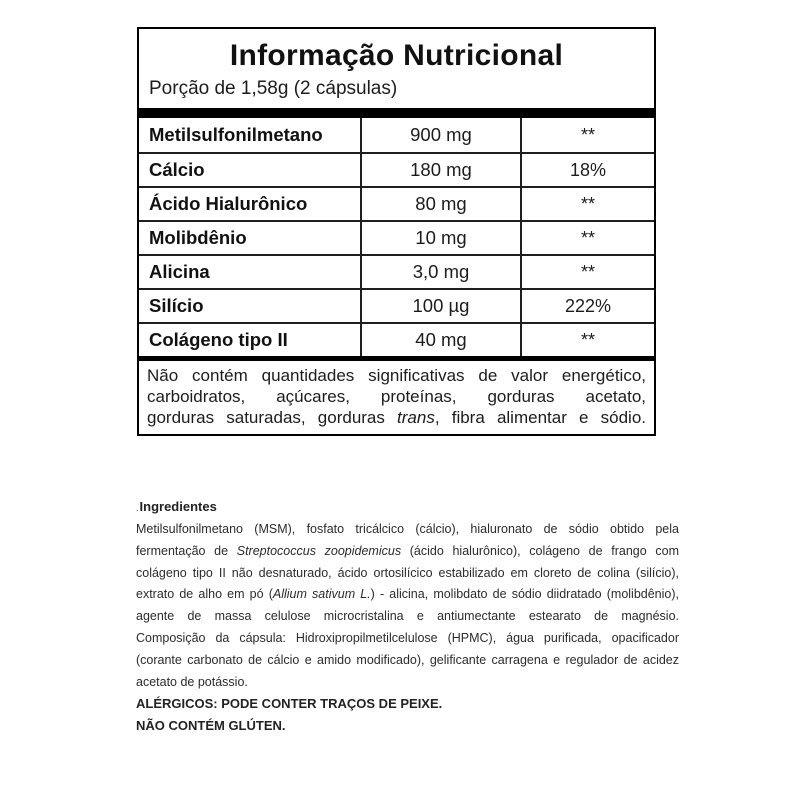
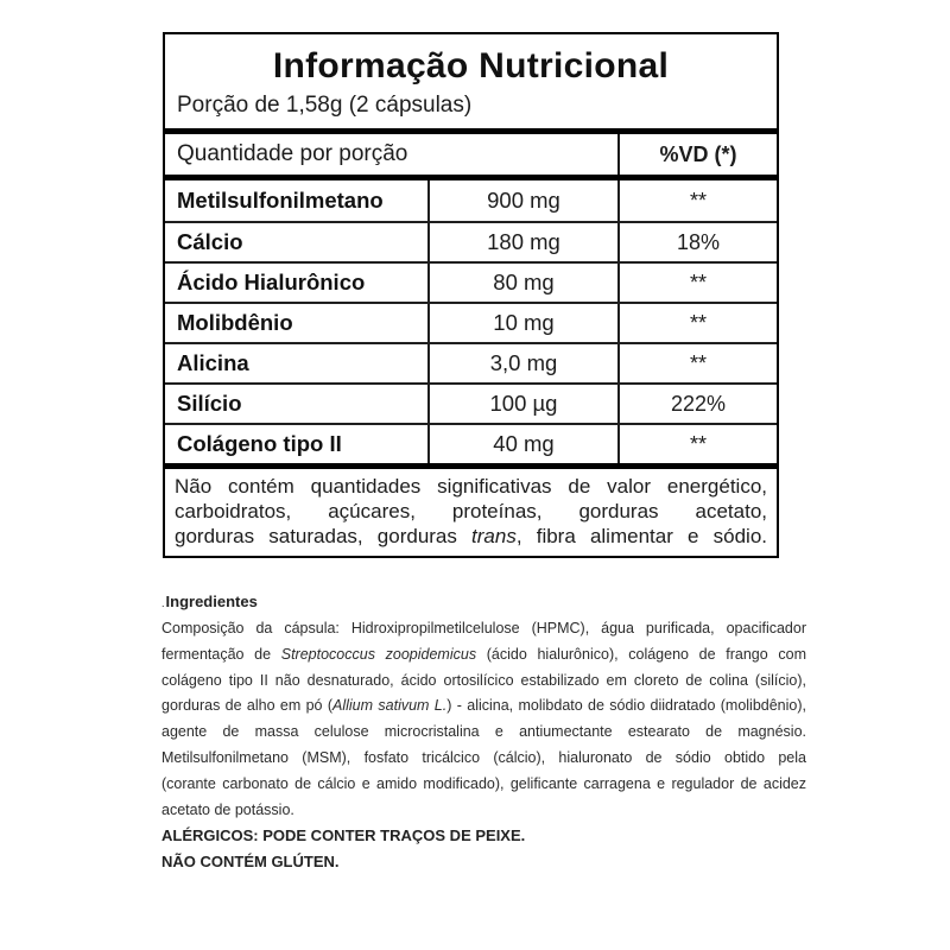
  Informação Nutricional
  Porção de 1,58g (2 cápsulas)
+ Quantidade por porção
+ %VD (*)
  Metilsulfonilmetano
  900 mg
  **
  Cálcio
  180 mg
  18%
  Ácido Hialurônico
  80 mg
  **
  Molibdênio
  10 mg
  **
  Alicina
  3,0 mg
  **
  Silício
  100 µg
  222%
  Colágeno tipo II
  40 mg
  **
  Não contém quantidades significativas de valor energético,
  carboidratos, açúcares, proteínas, gorduras acetato,
  gorduras saturadas, gorduras trans, fibra alimentar e sódio.
  .Ingredientes
- Metilsulfonilmetano (MSM), fosfato tricálcico (cálcio), hialuronato de sódio obtido pela
+ Composição da cápsula: Hidroxipropilmetilcelulose (HPMC), água purificada, opacificador
  fermentação de Streptococcus zoopidemicus (ácido hialurônico), colágeno de frango com
  colágeno tipo II não desnaturado, ácido ortosilícico estabilizado em cloreto de colina (silício),
- extrato de alho em pó (Allium sativum L.) - alicina, molibdato de sódio diidratado (molibdênio),
+ gorduras de alho em pó (Allium sativum L.) - alicina, molibdato de sódio diidratado (molibdênio),
  agente de massa celulose microcristalina e antiumectante estearato de magnésio.
- Composição da cápsula: Hidroxipropilmetilcelulose (HPMC), água purificada, opacificador
+ Metilsulfonilmetano (MSM), fosfato tricálcico (cálcio), hialuronato de sódio obtido pela
  (corante carbonato de cálcio e amido modificado), gelificante carragena e regulador de acidez
  acetato de potássio.
  ALÉRGICOS: PODE CONTER TRAÇOS DE PEIXE.
  NÃO CONTÉM GLÚTEN.
